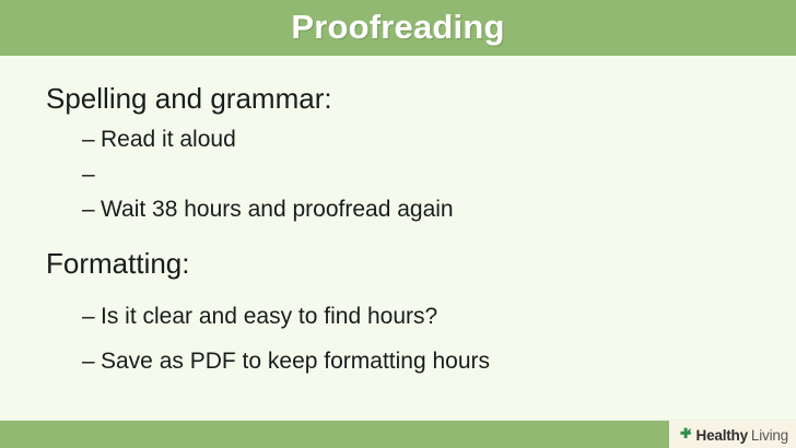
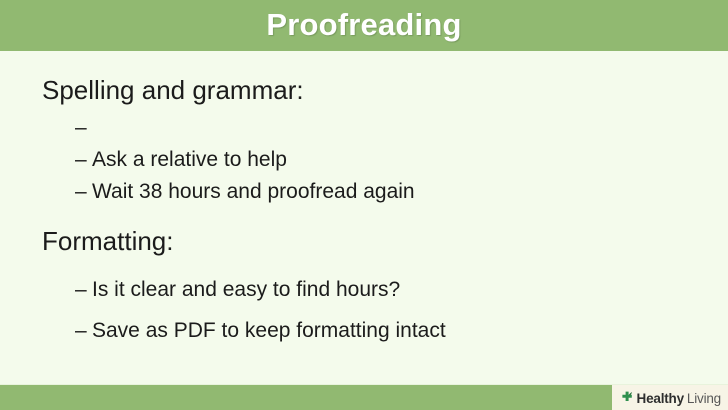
  Proofreading
  Spelling and grammar:
  –
- Read it aloud
  –
+ Ask a relative to help
  –
  Wait 38 hours and proofread again
  Formatting:
  –
  Is it clear and easy to find hours?
  –
- Save as PDF to keep formatting hours
+ Save as PDF to keep formatting intact
  Healthy
  Living
